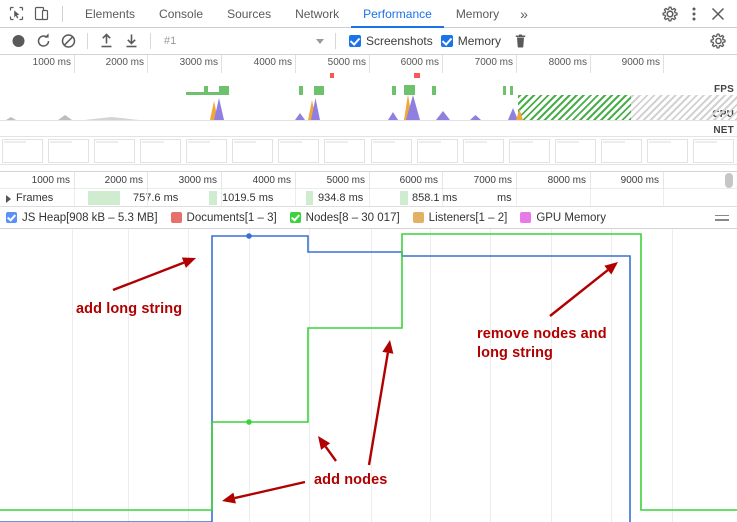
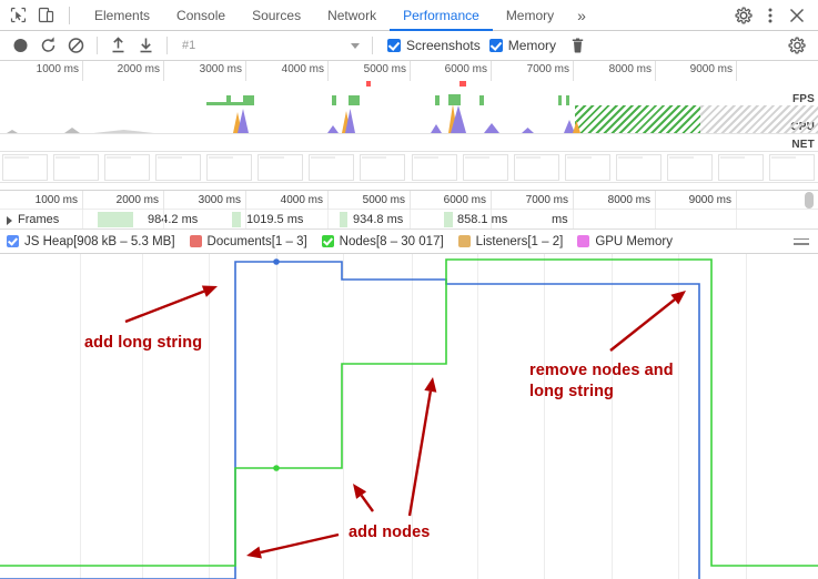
  Elements
  Console
  Sources
  Network
  Performance
  Memory
  »
  #1
  Screenshots
  Memory
  1000 ms
  2000 ms
  3000 ms
  4000 ms
  5000 ms
  6000 ms
  7000 ms
  8000 ms
  9000 ms
  FPS
  NET
  1000 ms
  2000 ms
  3000 ms
  4000 ms
  5000 ms
  6000 ms
  7000 ms
  8000 ms
  9000 ms
  Frames
- 757.6 ms
+ 984.2 ms
  1019.5 ms
  934.8 ms
  858.1 ms
  ms
  JS Heap[908 kB – 5.3 MB]
  Documents[1 – 3]
  Nodes[8 – 30 017]
  Listeners[1 – 2]
  GPU Memory
  add long string
  add nodes
  remove nodes and
  long string
